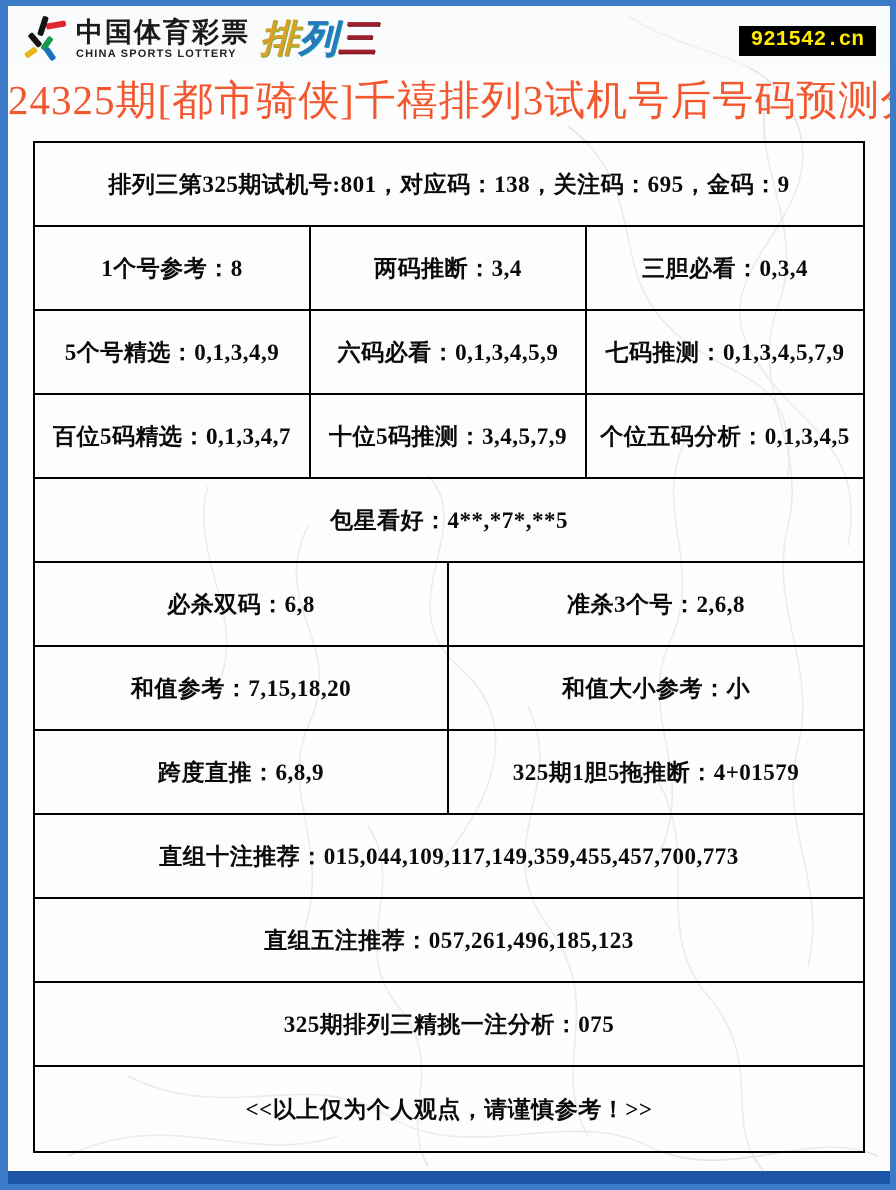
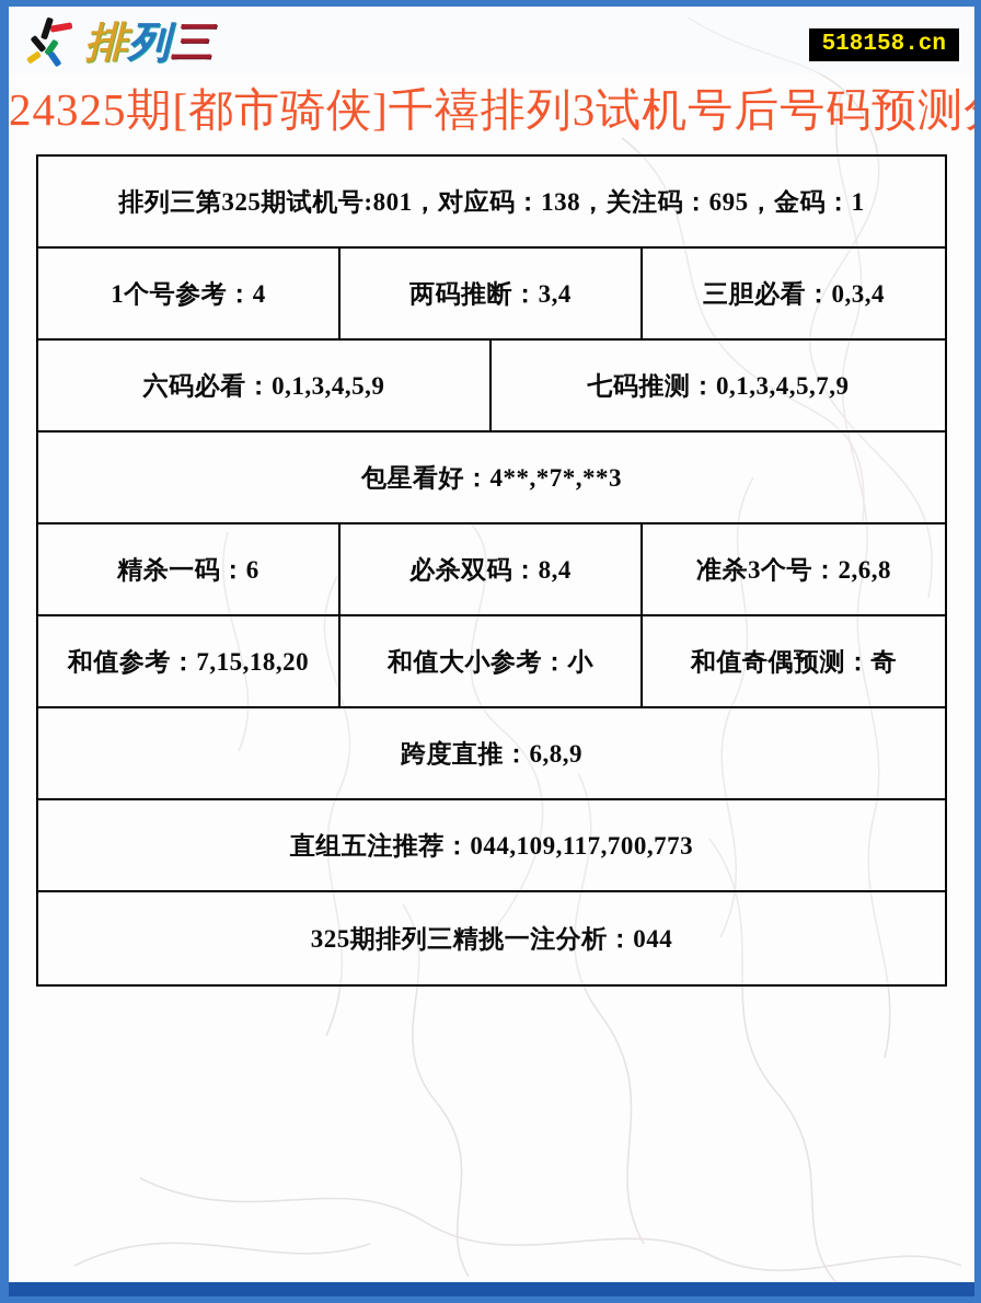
- 中国体育彩票
- CHINA SPORTS LOTTERY
  排列三
- 921542.cn
+ 518158.cn
  24325期[都市骑侠]千禧排列3试机号后号码预测
- 排列三第325期试机号:801，对应码：138，关注码：695，金码：9
+ 排列三第325期试机号:801，对应码：138，关注码：695，金码：1
- 1个号参考：8
+ 1个号参考：4
  两码推断：3,4
  三胆必看：0,3,4
- 5个号精选：0,1,3,4,9
  六码必看：0,1,3,4,5,9
  七码推测：0,1,3,4,5,7,9
- 百位5码精选：0,1,3,4,7
- 十位5码推测：3,4,5,7,9
- 个位五码分析：0,1,3,4,5
- 包星看好：4**,*7*,**5
+ 包星看好：4**,*7*,**3
+ 精杀一码：6
- 必杀双码：6,8
+ 必杀双码：8,4
  准杀3个号：2,6,8
  和值参考：7,15,18,20
  和值大小参考：小
+ 和值奇偶预测：奇
  跨度直推：6,8,9
- 325期1胆5拖推断：4+01579
- 直组十注推荐：015,044,109,117,149,359,455,457,700,773
- 直组五注推荐：057,261,496,185,123
+ 直组五注推荐：044,109,117,700,773
- 325期排列三精挑一注分析：075
+ 325期排列三精挑一注分析：044
- <<以上仅为个人观点，请谨慎参考！>>
